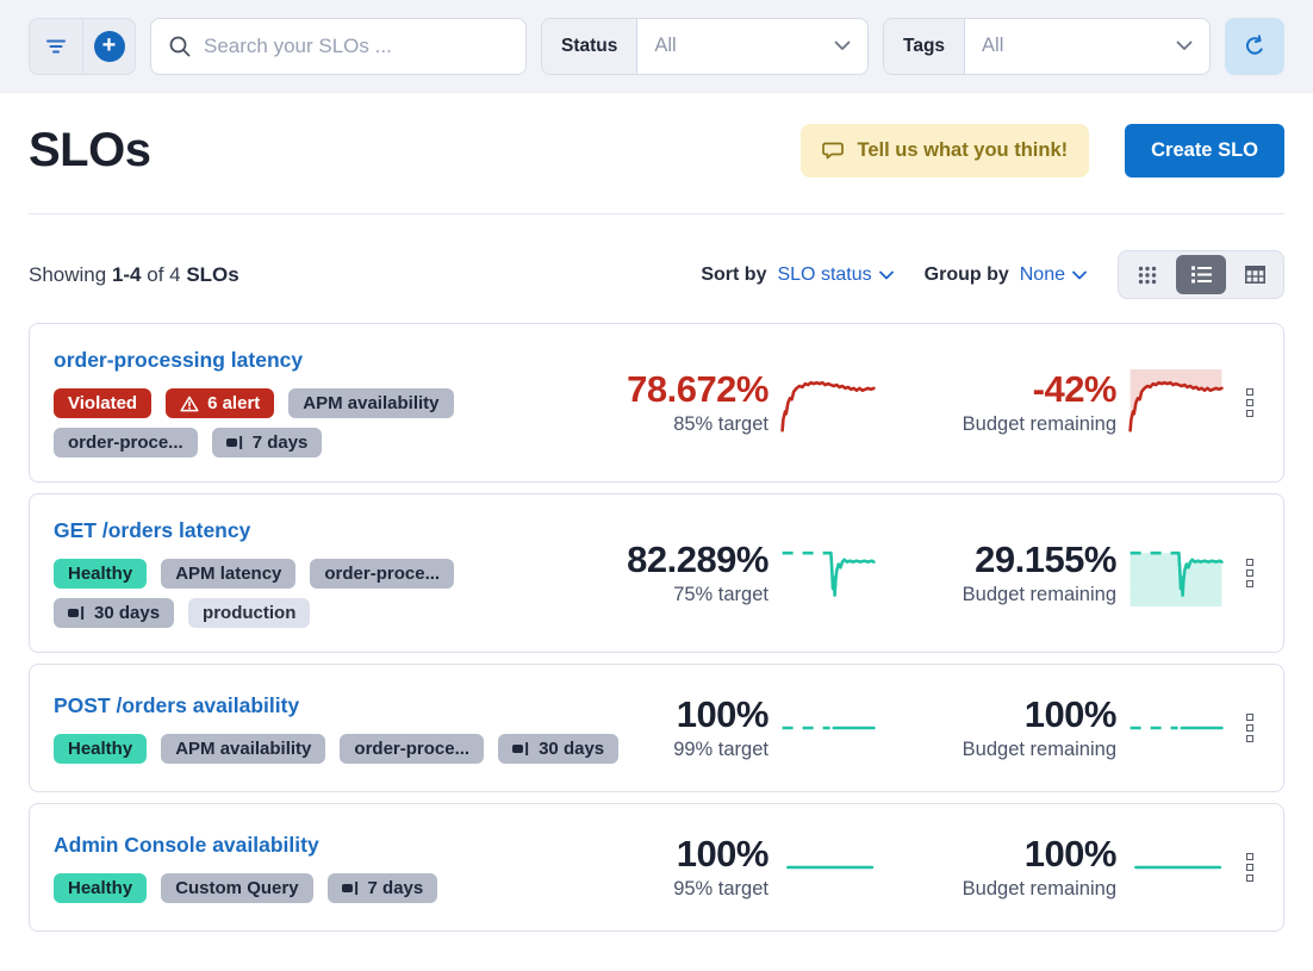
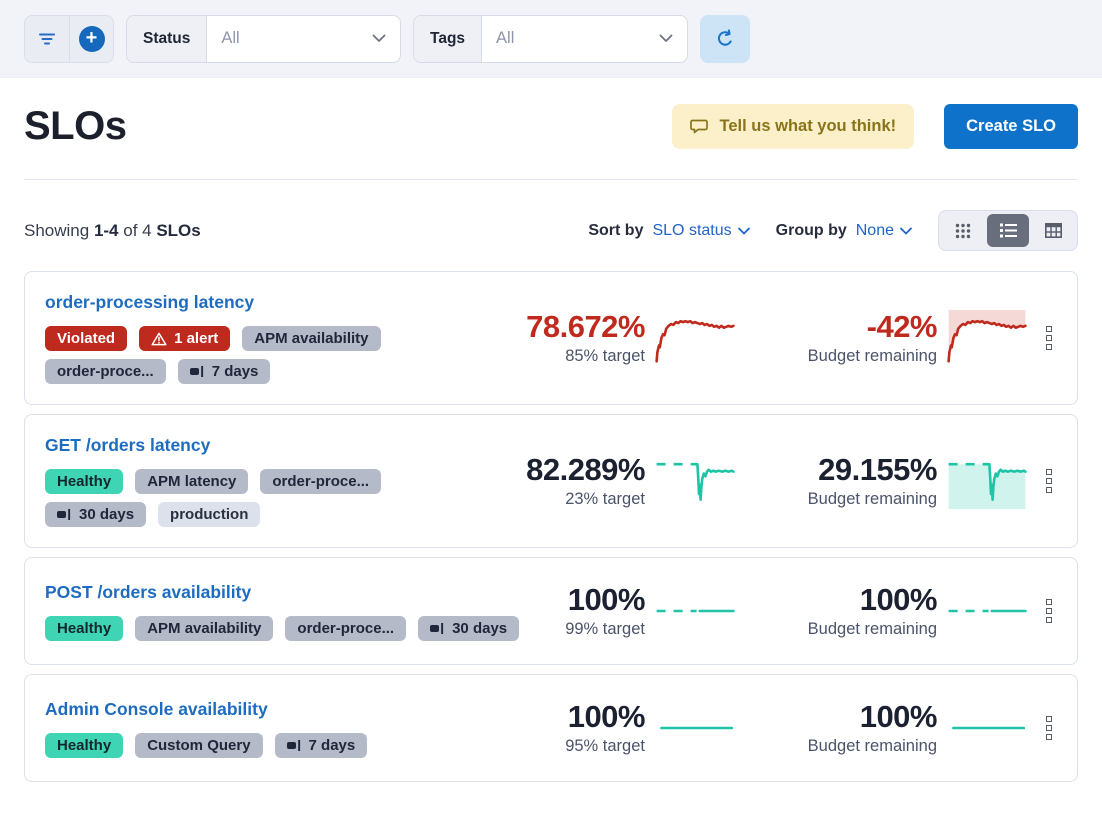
  +
- Search your SLOs ...
  Status
  All
  Tags
  All
  SLOs
  Tell us what you think!
  Create SLO
  Showing 1-4 of 4 SLOs
  Sort by
  SLO status
  Group by
  None
  order-processing latency
  Violated
- 6 alert
+ 1 alert
  APM availability
  order-proce...
  7 days
  78.672%
  85% target
  -42%
  Budget remaining
  GET /orders latency
  Healthy
  APM latency
  order-proce...
  30 days
  production
  82.289%
- 75% target
+ 23% target
  29.155%
  Budget remaining
  POST /orders availability
  Healthy
  APM availability
  order-proce...
  30 days
  100%
  99% target
  100%
  Budget remaining
  Admin Console availability
  Healthy
  Custom Query
  7 days
  100%
  95% target
  100%
  Budget remaining
